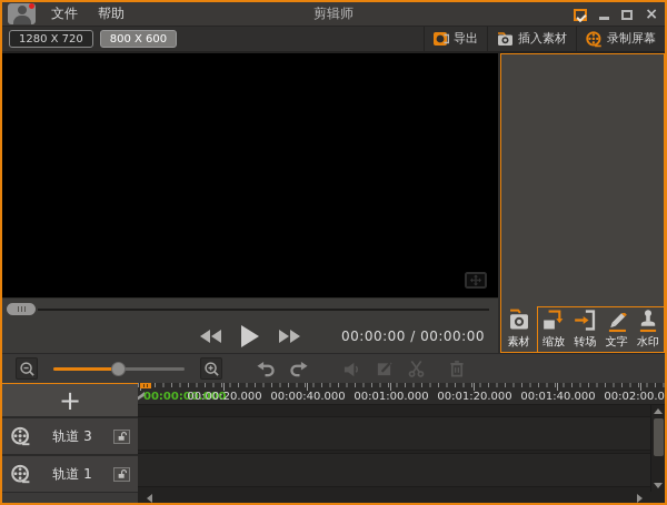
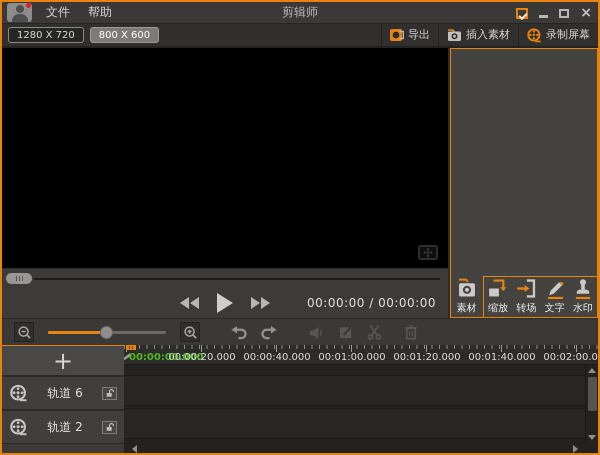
  文件
  帮助
  剪辑师
  ×
  1280 X 720
  800 X 600
  导出
  插入素材
  录制屏幕
  00:00:00 / 00:00:00
  素材
  缩放
  转场
  文字
  水印
  +
- 轨道 3
+ 轨道 6
- 轨道 1
+ 轨道 2
  00:00:00.000
  00:00:20.000
  00:00:40.000
  00:01:00.000
  00:01:20.000
  00:01:40.000
  00:02:00.0
